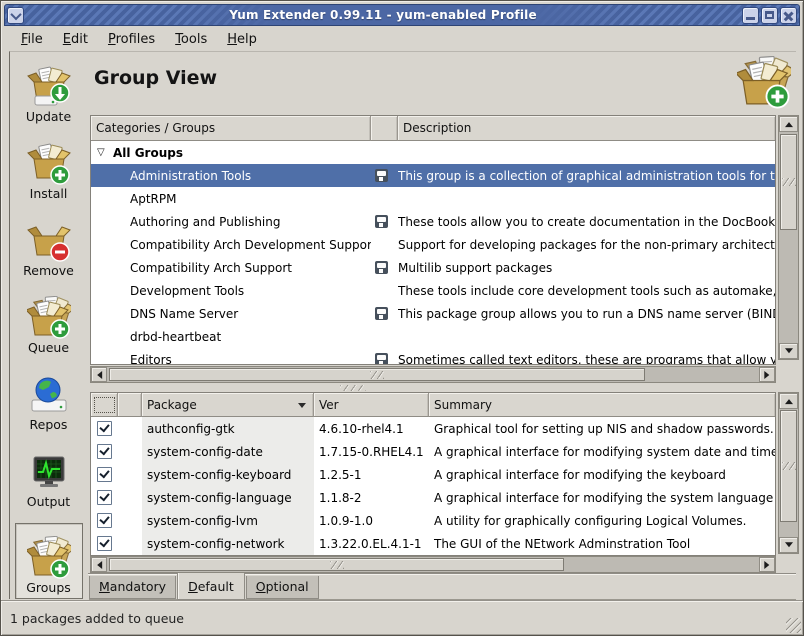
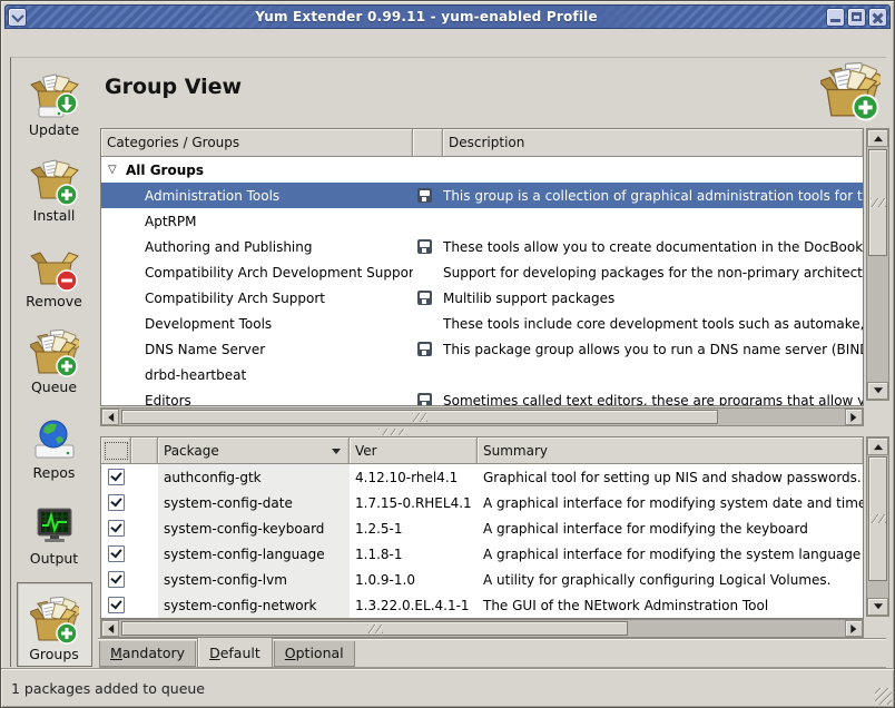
  Yum Extender 0.99.11 - yum-enabled Profile
- File
- Edit
- Profiles
- Tools
- Help
  Update
  Install
  Remove
  Queue
  Repos
  Output
  Groups
  Group View
  Categories / Groups
  Description
  All Groups
  Administration Tools
  This group is a collection of graphical administration tools for t
  AptRPM
  Authoring and Publishing
  These tools allow you to create documentation in the DocBook
  Compatibility Arch Development Suppor
  Support for developing packages for the non-primary architect
  Compatibility Arch Support
  Multilib support packages
  Development Tools
  These tools include core development tools such as automake,
  DNS Name Server
  This package group allows you to run a DNS name server (BIN
  drbd-heartbeat
  Editors
  Sometimes called text editors, these are programs that allow y
  Package
  Ver
  Summary
  authconfig-gtk
- 4.6.10-rhel4.1
+ 4.12.10-rhel4.1
  Graphical tool for setting up NIS and shadow passwords.
  system-config-date
  1.7.15-0.RHEL4.1
  A graphical interface for modifying system date and time
  system-config-keyboard
  1.2.5-1
  A graphical interface for modifying the keyboard
  system-config-language
- 1.1.8-2
+ 1.1.8-1
  A graphical interface for modifying the system language
  system-config-lvm
  1.0.9-1.0
  A utility for graphically configuring Logical Volumes.
  system-config-network
  1.3.22.0.EL.4.1-1
  The GUI of the NEtwork Adminstration Tool
  Mandatory
  Default
  Optional
  1 packages added to queue
